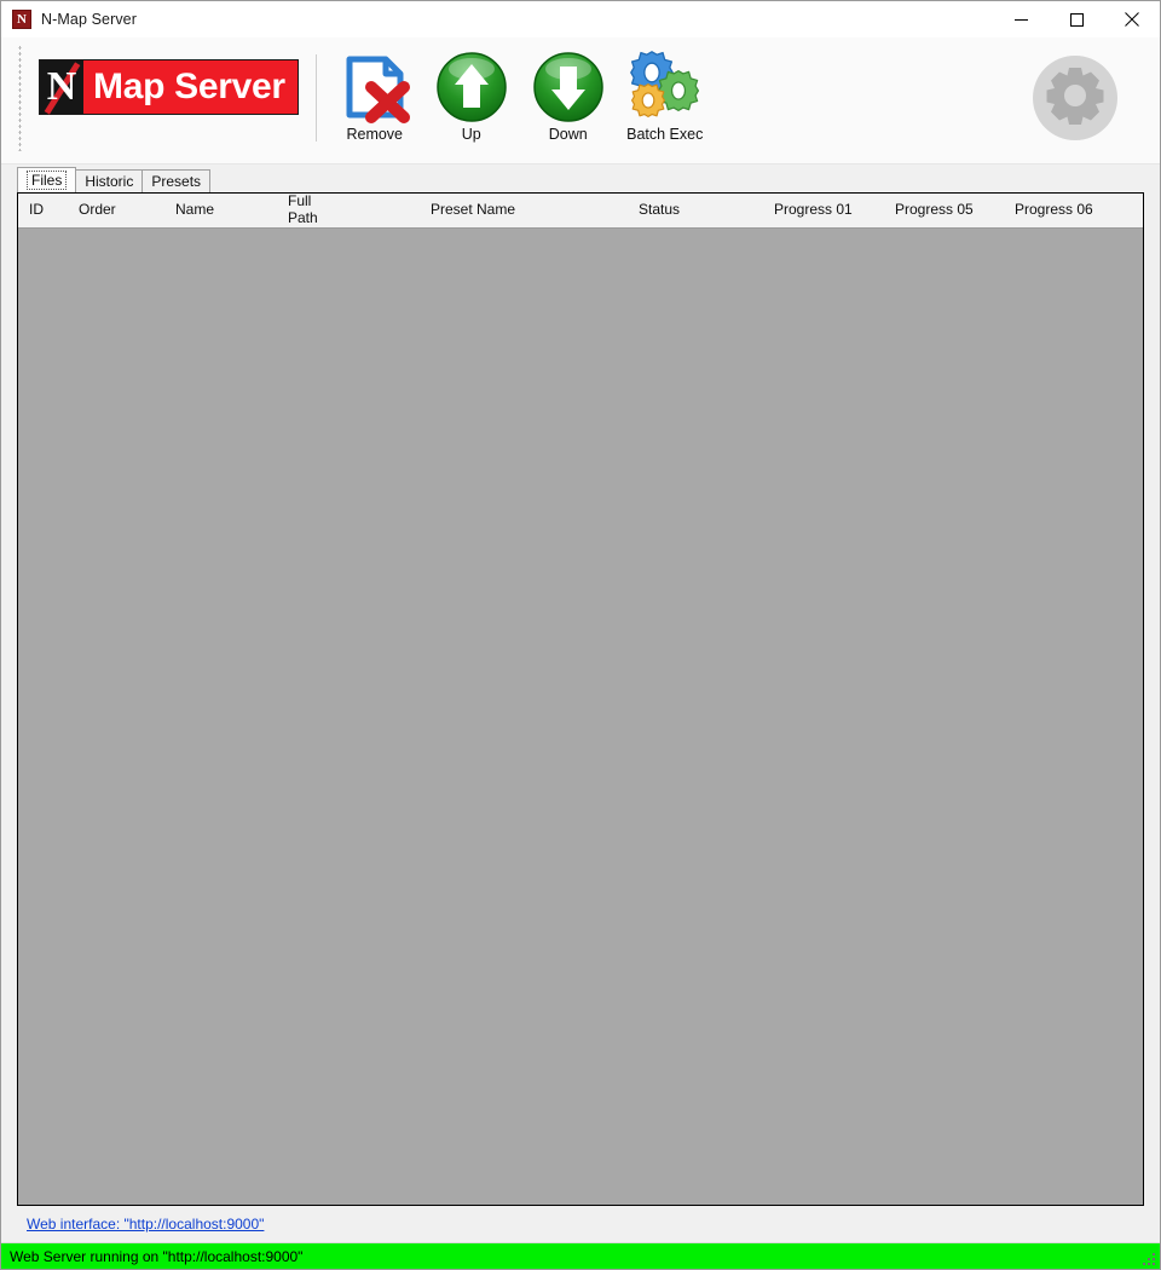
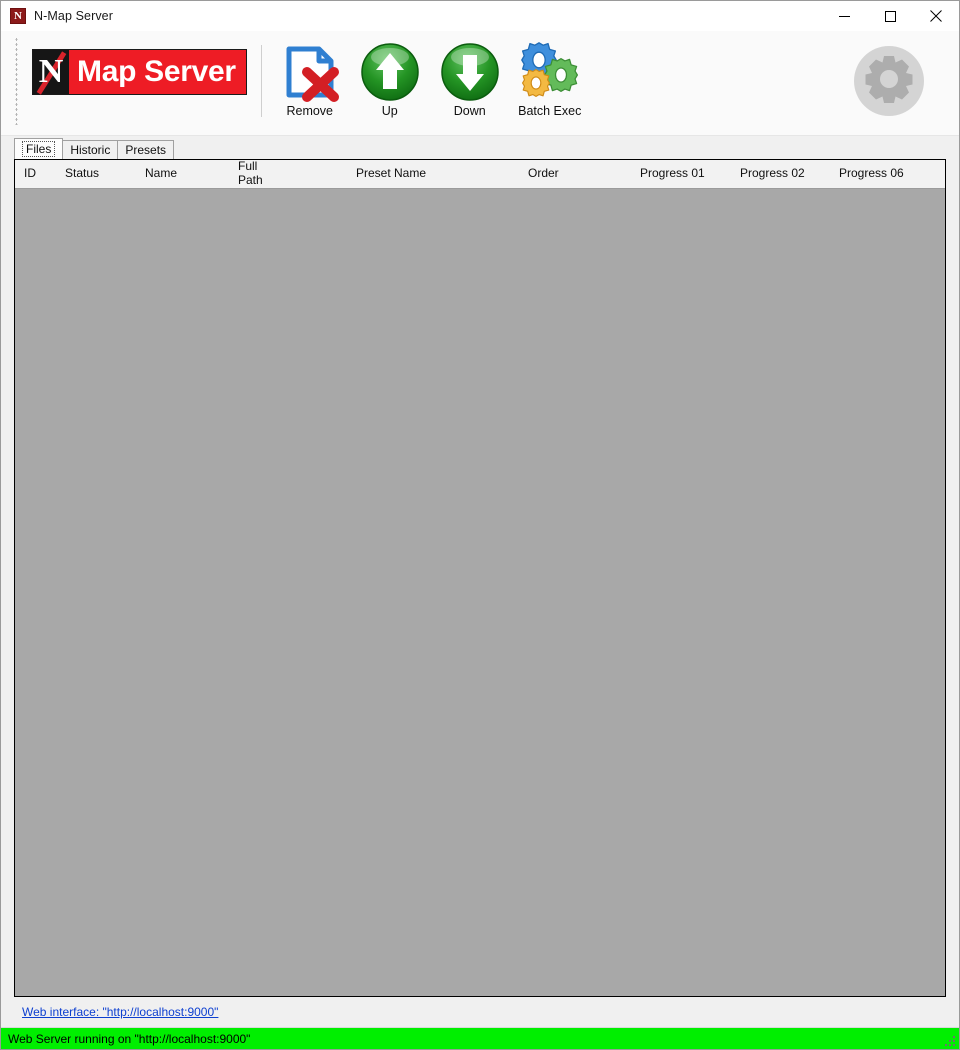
  N
  N-Map Server
  N
  Map Server
  Remove
  Up
  Down
  Batch Exec
  Files
  Historic
  Presets
  ID
- Order
+ Status
  Name
  Full
  Path
  Preset Name
- Status
+ Order
  Progress 01
- Progress 05
+ Progress 02
  Progress 06
  Web interface: "http://localhost:9000"
  Web Server running on "http://localhost:9000"
